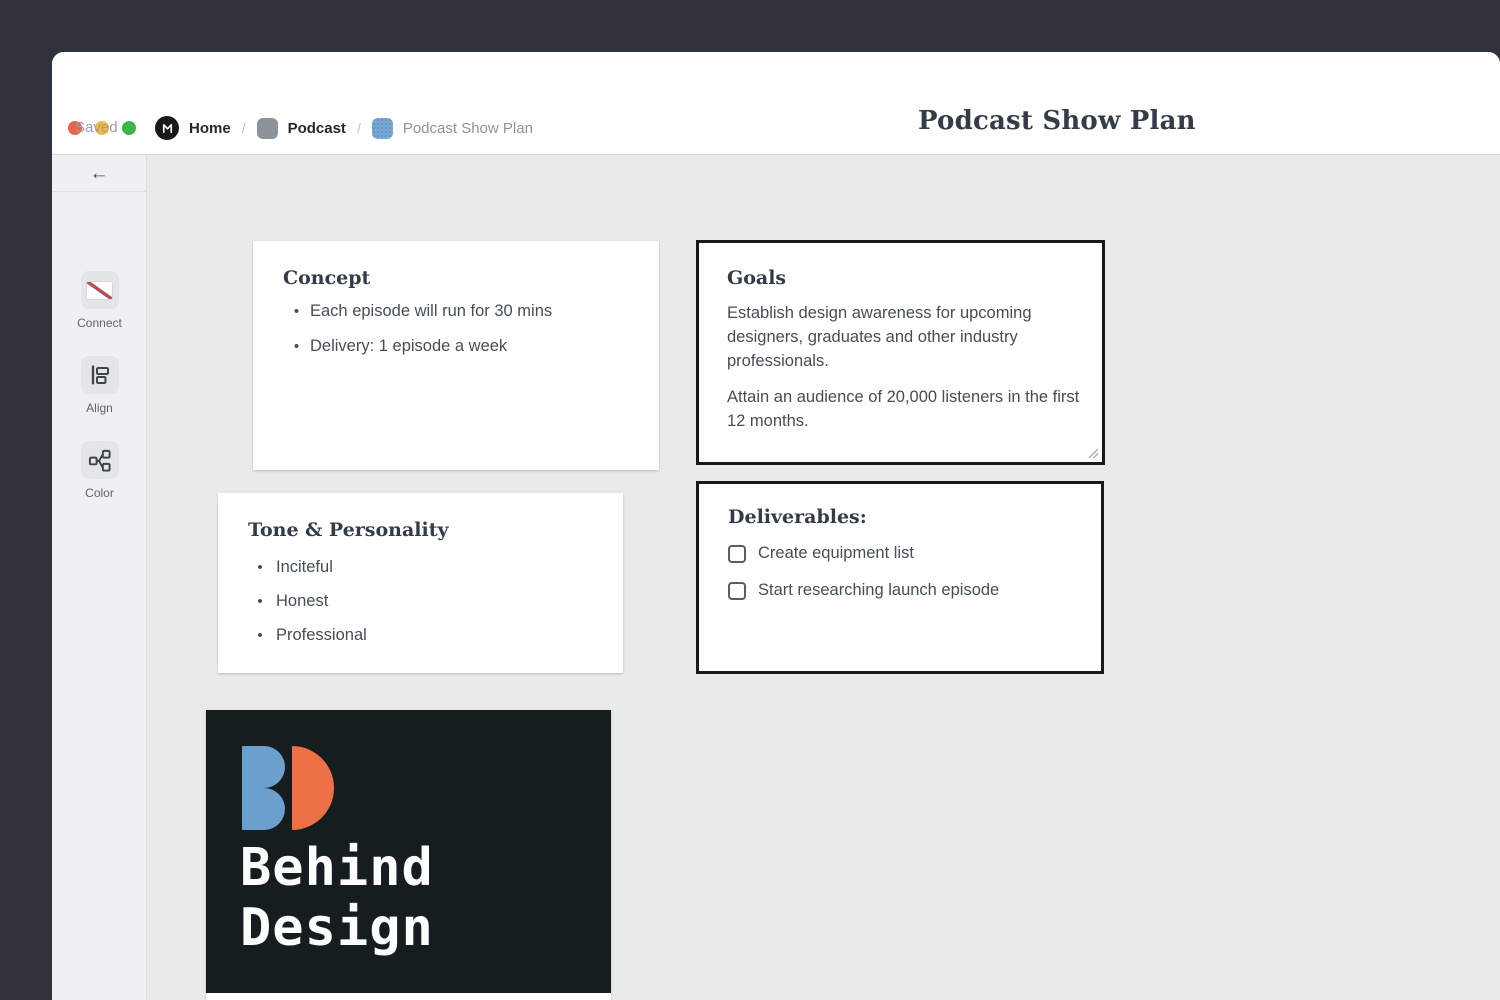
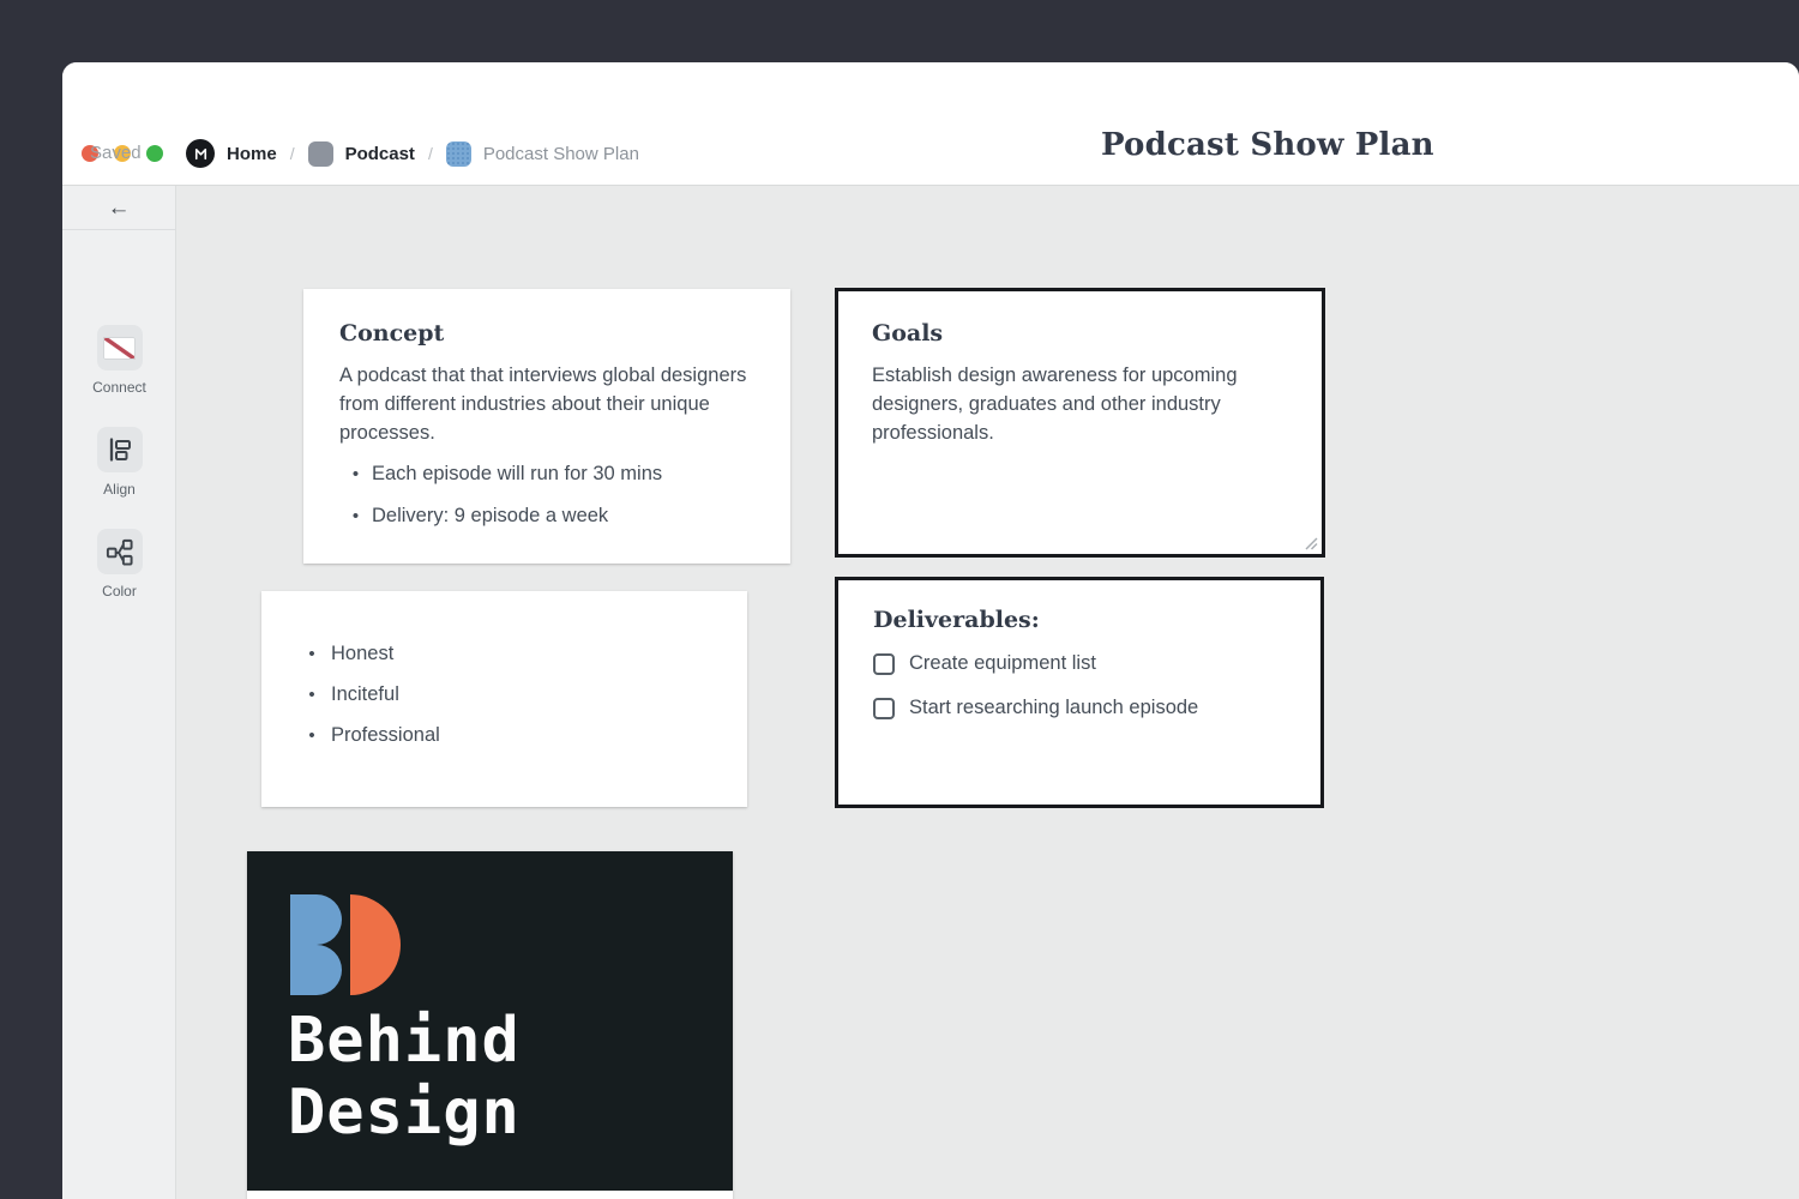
  Home
  /
  Podcast
  /
  Podcast Show Plan
  Saved
  Podcast Show Plan
  ←
  Connect
  Align
  Color
  Concept
+ A podcast that that interviews global designers from different industries about their unique processes.
  •
  Each episode will run for 30 mins
  •
- Delivery: 1 episode a week
+ Delivery: 9 episode a week
  Goals
  Establish design awareness for upcoming designers, graduates and other industry professionals.
- Attain an audience of 20,000 listeners in the first 12 months.
- Tone & Personality
  •
- Inciteful
+ Honest
  •
- Honest
+ Inciteful
  •
  Professional
  Deliverables:
  Create equipment list
  Start researching launch episode
  Behind
  Design
